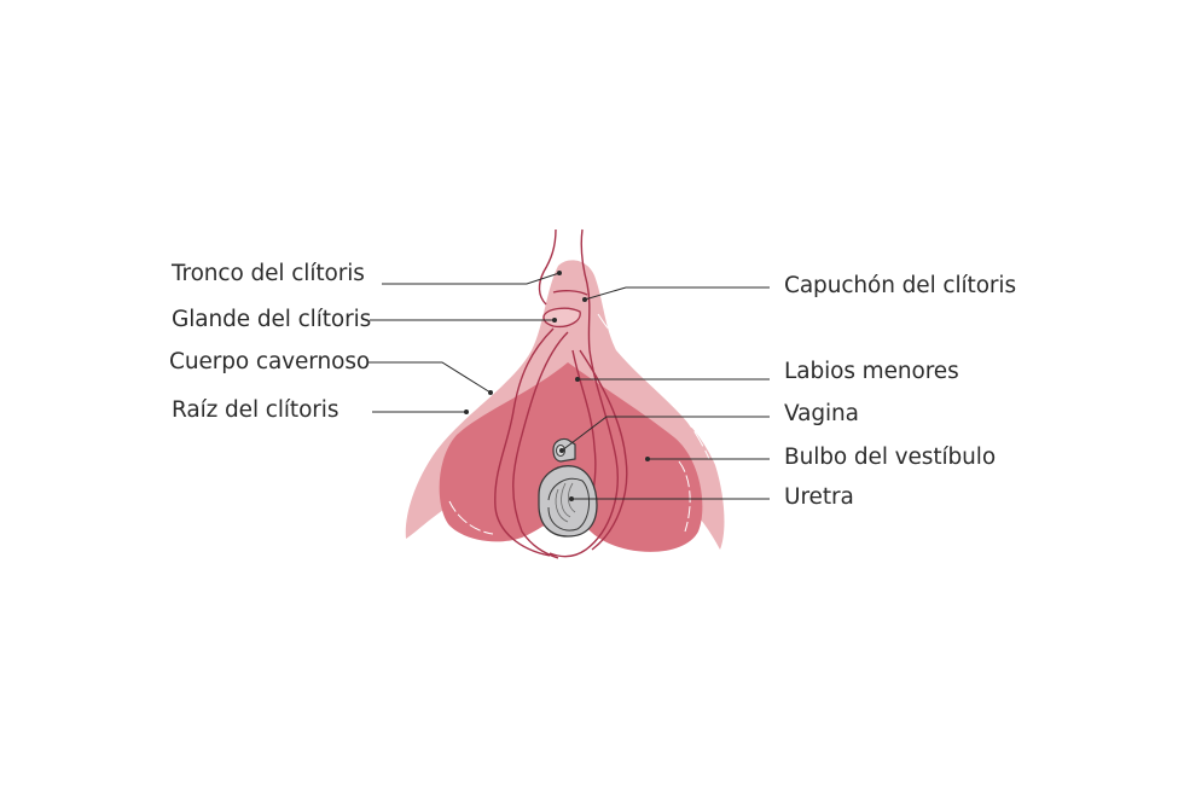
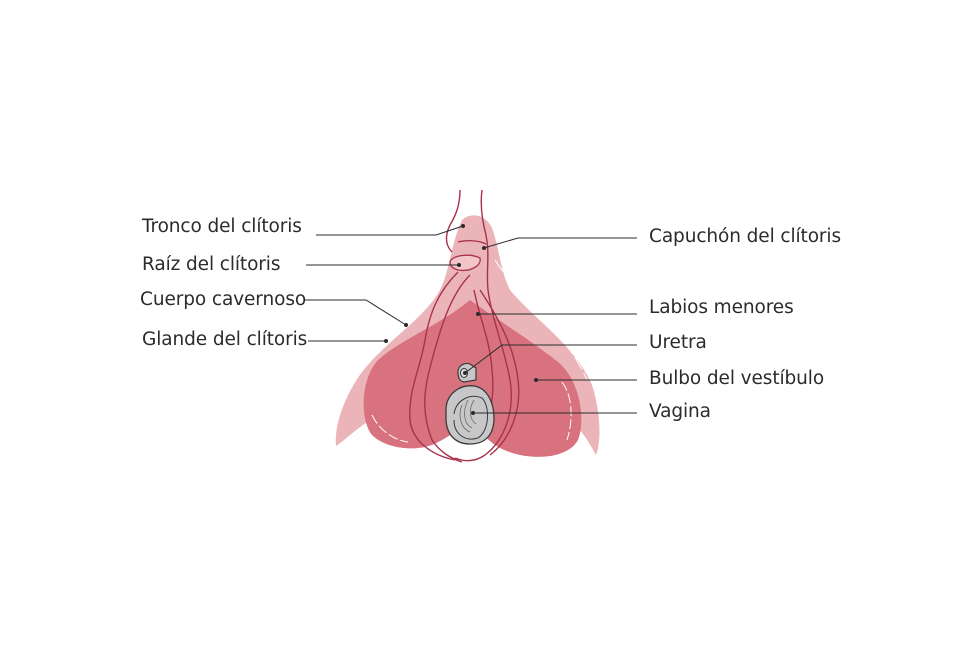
  Tronco del clítoris
- Glande del clítoris
+ Raíz del clítoris
  Cuerpo cavernoso
- Raíz del clítoris
+ Glande del clítoris
  Capuchón del clítoris
  Labios menores
- Vagina
+ Uretra
  Bulbo del vestíbulo
- Uretra
+ Vagina
